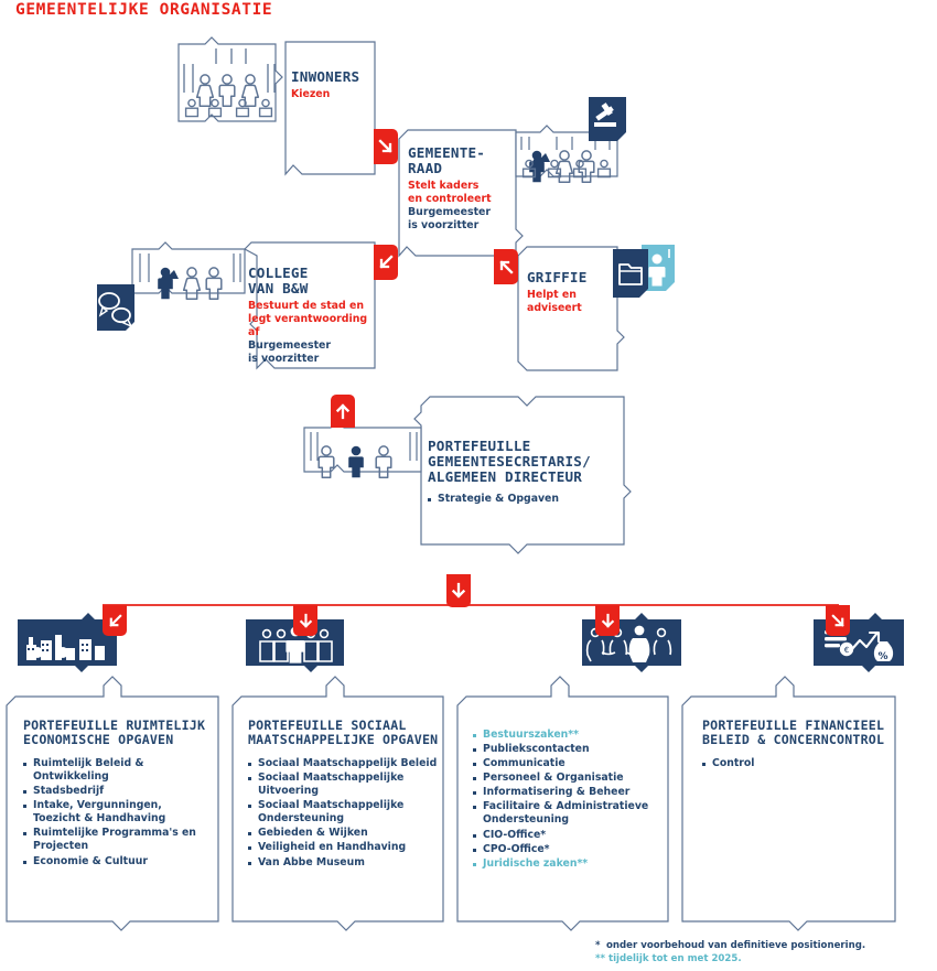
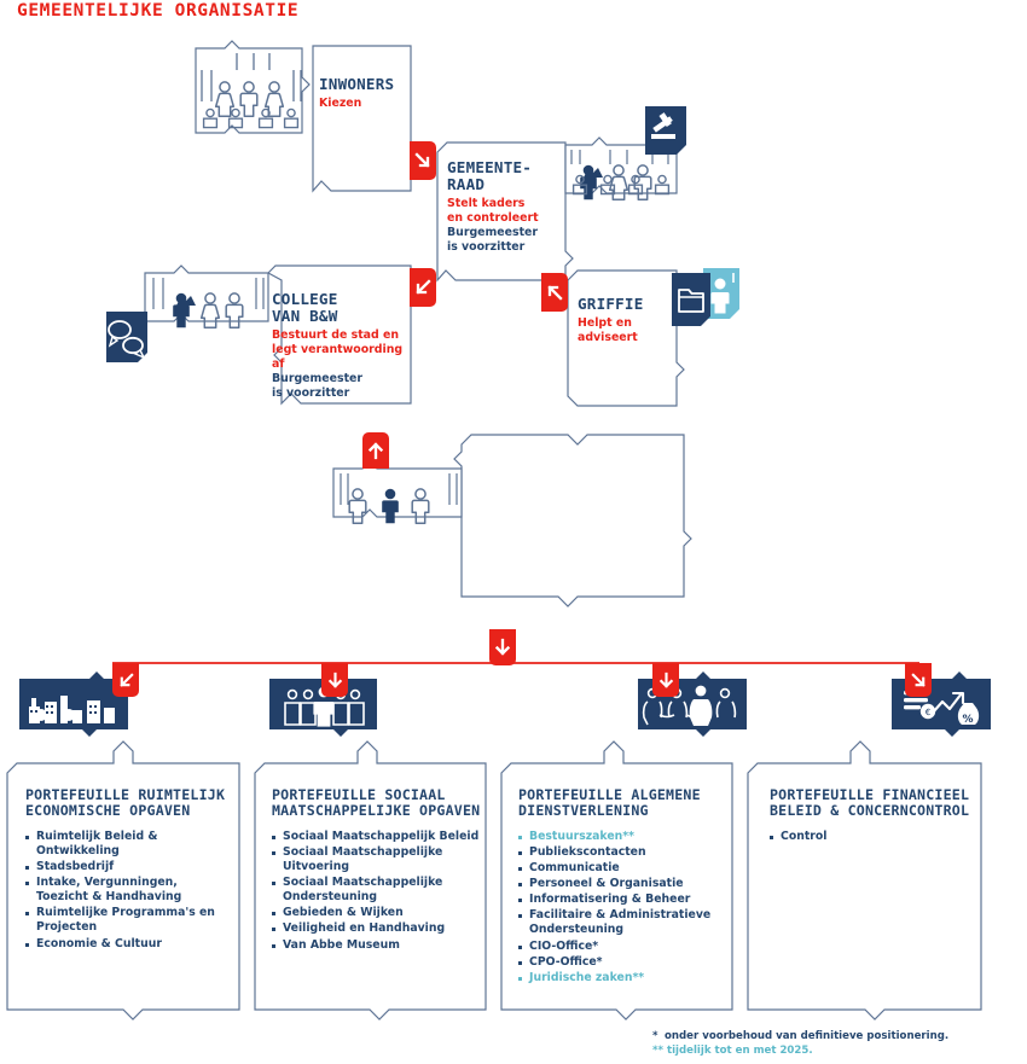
  GEMEENTELIJKE ORGANISATIE
  €
  %
  INWONERS
  Kiezen
  GEMEENTE-
  RAAD
  Stelt kaders
  en controleert
  Burgemeester
  is voorzitter
  COLLEGE
  VAN B&W
  Bestuurt de stad en
  legt verantwoording af
  Burgemeester
  is voorzitter
  GRIFFIE
  Helpt en
  adviseert
- PORTEFEUILLE
- GEMEENTESECRETARIS/
- ALGEMEEN DIRECTEUR
- Strategie & Opgaven
  PORTEFEUILLE RUIMTELIJK
  ECONOMISCHE OPGAVEN
  Ruimtelijk Beleid & Ontwikkeling
  Stadsbedrijf
  Intake, Vergunningen,
  Toezicht & Handhaving
  Ruimtelijke Programma's en
  Projecten
  Economie & Cultuur
  PORTEFEUILLE SOCIAAL
  MAATSCHAPPELIJKE OPGAVEN
  Sociaal Maatschappelijk Beleid
  Sociaal Maatschappelijke
  Uitvoering
  Sociaal Maatschappelijke
  Ondersteuning
  Gebieden & Wijken
  Veiligheid en Handhaving
  Van Abbe Museum
+ PORTEFEUILLE ALGEMENE
+ DIENSTVERLENING
  Bestuurszaken**
  Publiekscontacten
  Communicatie
  Personeel & Organisatie
  Informatisering & Beheer
  Facilitaire & Administratieve
  Ondersteuning
  CIO-Office*
  CPO-Office*
  Juridische zaken**
  PORTEFEUILLE FINANCIEEL
  BELEID & CONCERNCONTROL
  Control
  * onder voorbehoud van definitieve positionering.
  ** tijdelijk tot en met 2025.
